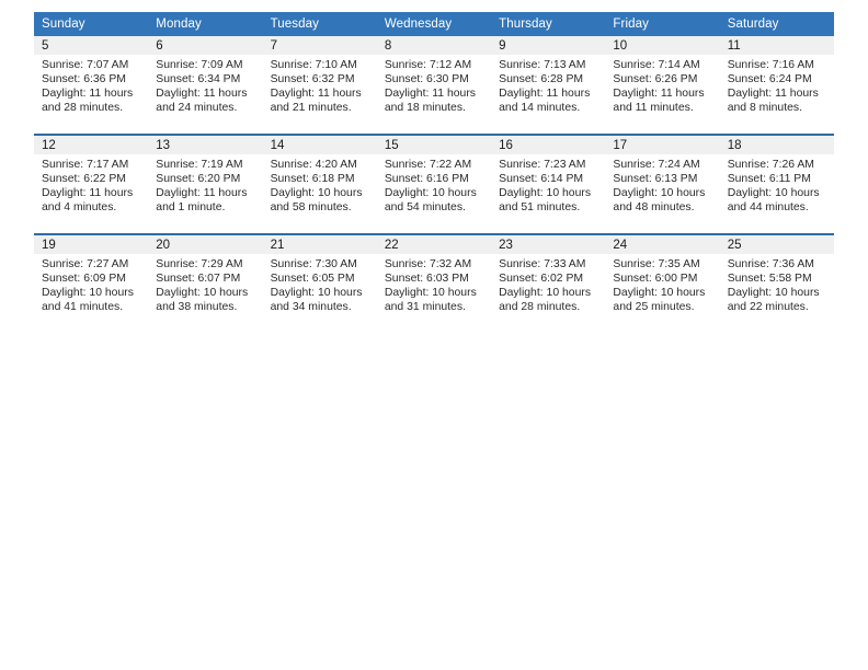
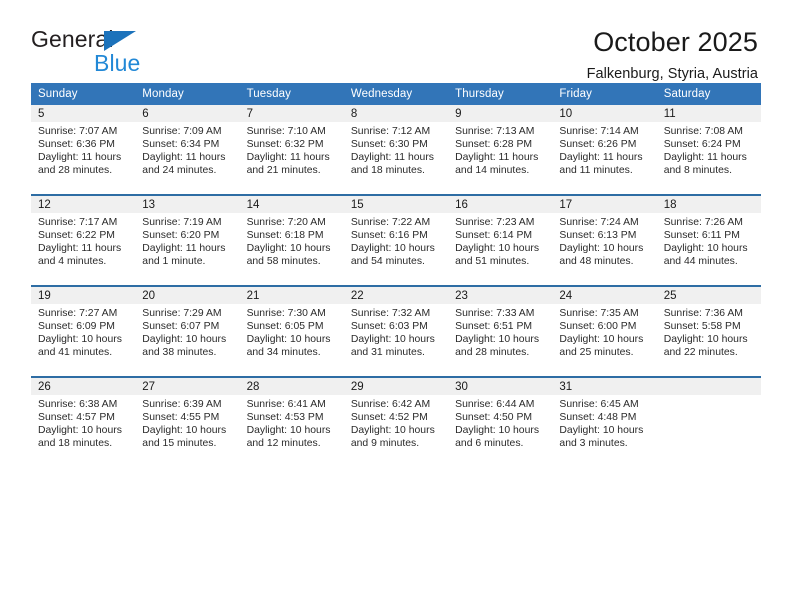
+ General
+ Blue
+ October 2025
+ Falkenburg, Styria, Austria
  Sunday	Monday	Tuesday	Wednesday	Thursday	Friday	Saturday
- 5Sunrise: 7:07 AMSunset: 6:36 PMDaylight: 11 hours and 28 minutes.	6Sunrise: 7:09 AMSunset: 6:34 PMDaylight: 11 hours and 24 minutes.	7Sunrise: 7:10 AMSunset: 6:32 PMDaylight: 11 hours and 21 minutes.	8Sunrise: 7:12 AMSunset: 6:30 PMDaylight: 11 hours and 18 minutes.	9Sunrise: 7:13 AMSunset: 6:28 PMDaylight: 11 hours and 14 minutes.	10Sunrise: 7:14 AMSunset: 6:26 PMDaylight: 11 hours and 11 minutes.	11Sunrise: 7:16 AMSunset: 6:24 PMDaylight: 11 hours and 8 minutes.
+ 5Sunrise: 7:07 AMSunset: 6:36 PMDaylight: 11 hours and 28 minutes.	6Sunrise: 7:09 AMSunset: 6:34 PMDaylight: 11 hours and 24 minutes.	7Sunrise: 7:10 AMSunset: 6:32 PMDaylight: 11 hours and 21 minutes.	8Sunrise: 7:12 AMSunset: 6:30 PMDaylight: 11 hours and 18 minutes.	9Sunrise: 7:13 AMSunset: 6:28 PMDaylight: 11 hours and 14 minutes.	10Sunrise: 7:14 AMSunset: 6:26 PMDaylight: 11 hours and 11 minutes.	11Sunrise: 7:08 AMSunset: 6:24 PMDaylight: 11 hours and 8 minutes.
- 12Sunrise: 7:17 AMSunset: 6:22 PMDaylight: 11 hours and 4 minutes.	13Sunrise: 7:19 AMSunset: 6:20 PMDaylight: 11 hours and 1 minute.	14Sunrise: 4:20 AMSunset: 6:18 PMDaylight: 10 hours and 58 minutes.	15Sunrise: 7:22 AMSunset: 6:16 PMDaylight: 10 hours and 54 minutes.	16Sunrise: 7:23 AMSunset: 6:14 PMDaylight: 10 hours and 51 minutes.	17Sunrise: 7:24 AMSunset: 6:13 PMDaylight: 10 hours and 48 minutes.	18Sunrise: 7:26 AMSunset: 6:11 PMDaylight: 10 hours and 44 minutes.
+ 12Sunrise: 7:17 AMSunset: 6:22 PMDaylight: 11 hours and 4 minutes.	13Sunrise: 7:19 AMSunset: 6:20 PMDaylight: 11 hours and 1 minute.	14Sunrise: 7:20 AMSunset: 6:18 PMDaylight: 10 hours and 58 minutes.	15Sunrise: 7:22 AMSunset: 6:16 PMDaylight: 10 hours and 54 minutes.	16Sunrise: 7:23 AMSunset: 6:14 PMDaylight: 10 hours and 51 minutes.	17Sunrise: 7:24 AMSunset: 6:13 PMDaylight: 10 hours and 48 minutes.	18Sunrise: 7:26 AMSunset: 6:11 PMDaylight: 10 hours and 44 minutes.
- 19Sunrise: 7:27 AMSunset: 6:09 PMDaylight: 10 hours and 41 minutes.	20Sunrise: 7:29 AMSunset: 6:07 PMDaylight: 10 hours and 38 minutes.	21Sunrise: 7:30 AMSunset: 6:05 PMDaylight: 10 hours and 34 minutes.	22Sunrise: 7:32 AMSunset: 6:03 PMDaylight: 10 hours and 31 minutes.	23Sunrise: 7:33 AMSunset: 6:02 PMDaylight: 10 hours and 28 minutes.	24Sunrise: 7:35 AMSunset: 6:00 PMDaylight: 10 hours and 25 minutes.	25Sunrise: 7:36 AMSunset: 5:58 PMDaylight: 10 hours and 22 minutes.
+ 19Sunrise: 7:27 AMSunset: 6:09 PMDaylight: 10 hours and 41 minutes.	20Sunrise: 7:29 AMSunset: 6:07 PMDaylight: 10 hours and 38 minutes.	21Sunrise: 7:30 AMSunset: 6:05 PMDaylight: 10 hours and 34 minutes.	22Sunrise: 7:32 AMSunset: 6:03 PMDaylight: 10 hours and 31 minutes.	23Sunrise: 7:33 AMSunset: 6:51 PMDaylight: 10 hours and 28 minutes.	24Sunrise: 7:35 AMSunset: 6:00 PMDaylight: 10 hours and 25 minutes.	25Sunrise: 7:36 AMSunset: 5:58 PMDaylight: 10 hours and 22 minutes.
+ 26Sunrise: 6:38 AMSunset: 4:57 PMDaylight: 10 hours and 18 minutes.	27Sunrise: 6:39 AMSunset: 4:55 PMDaylight: 10 hours and 15 minutes.	28Sunrise: 6:41 AMSunset: 4:53 PMDaylight: 10 hours and 12 minutes.	29Sunrise: 6:42 AMSunset: 4:52 PMDaylight: 10 hours and 9 minutes.	30Sunrise: 6:44 AMSunset: 4:50 PMDaylight: 10 hours and 6 minutes.	31Sunrise: 6:45 AMSunset: 4:48 PMDaylight: 10 hours and 3 minutes.
